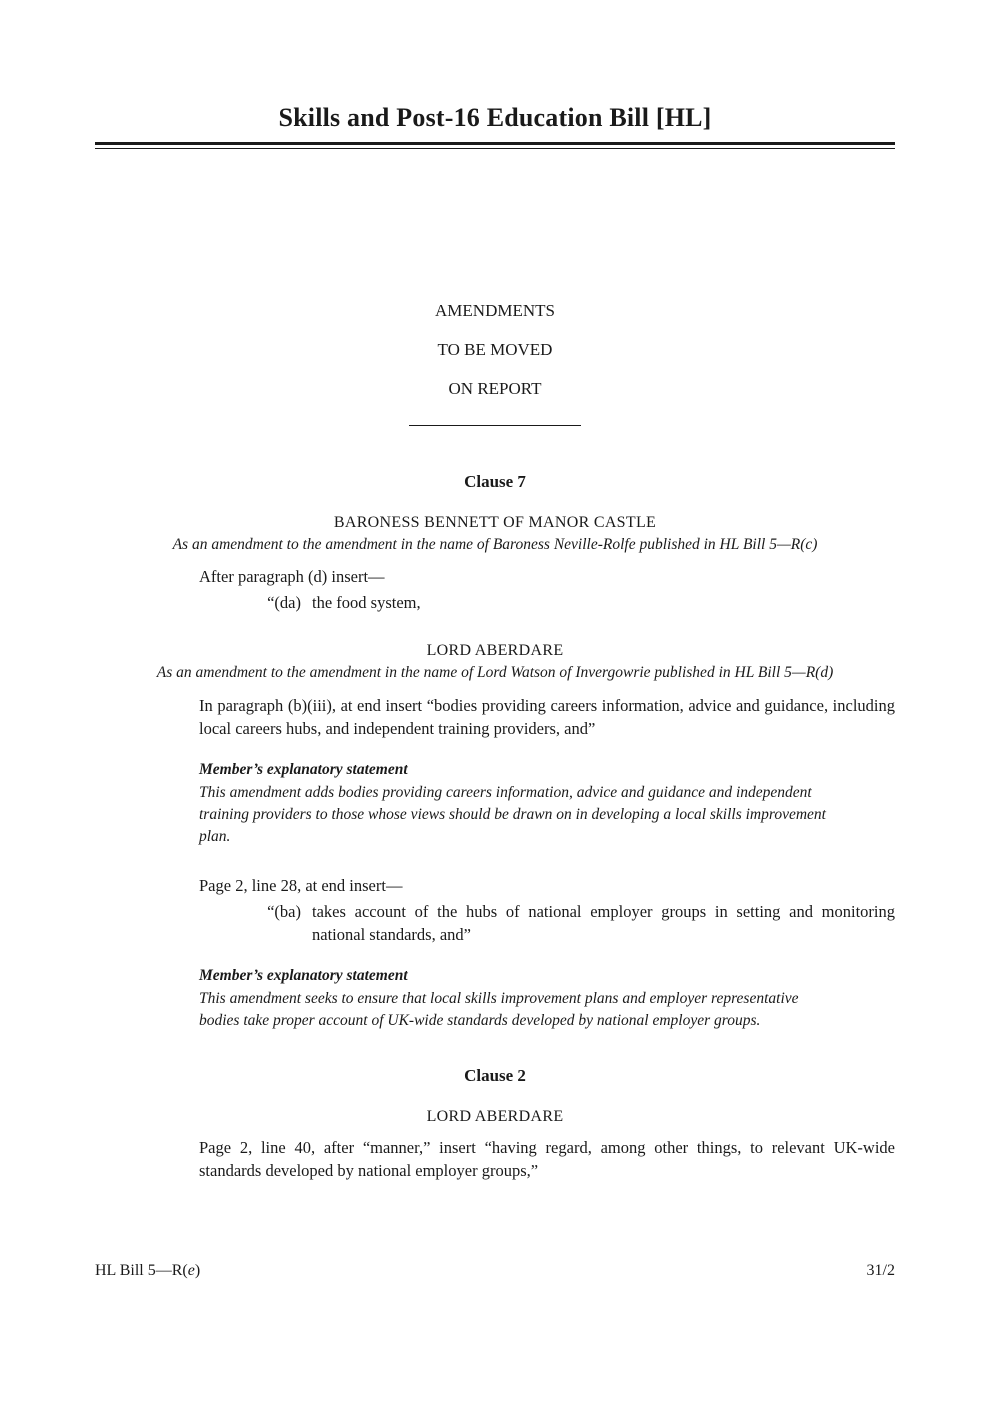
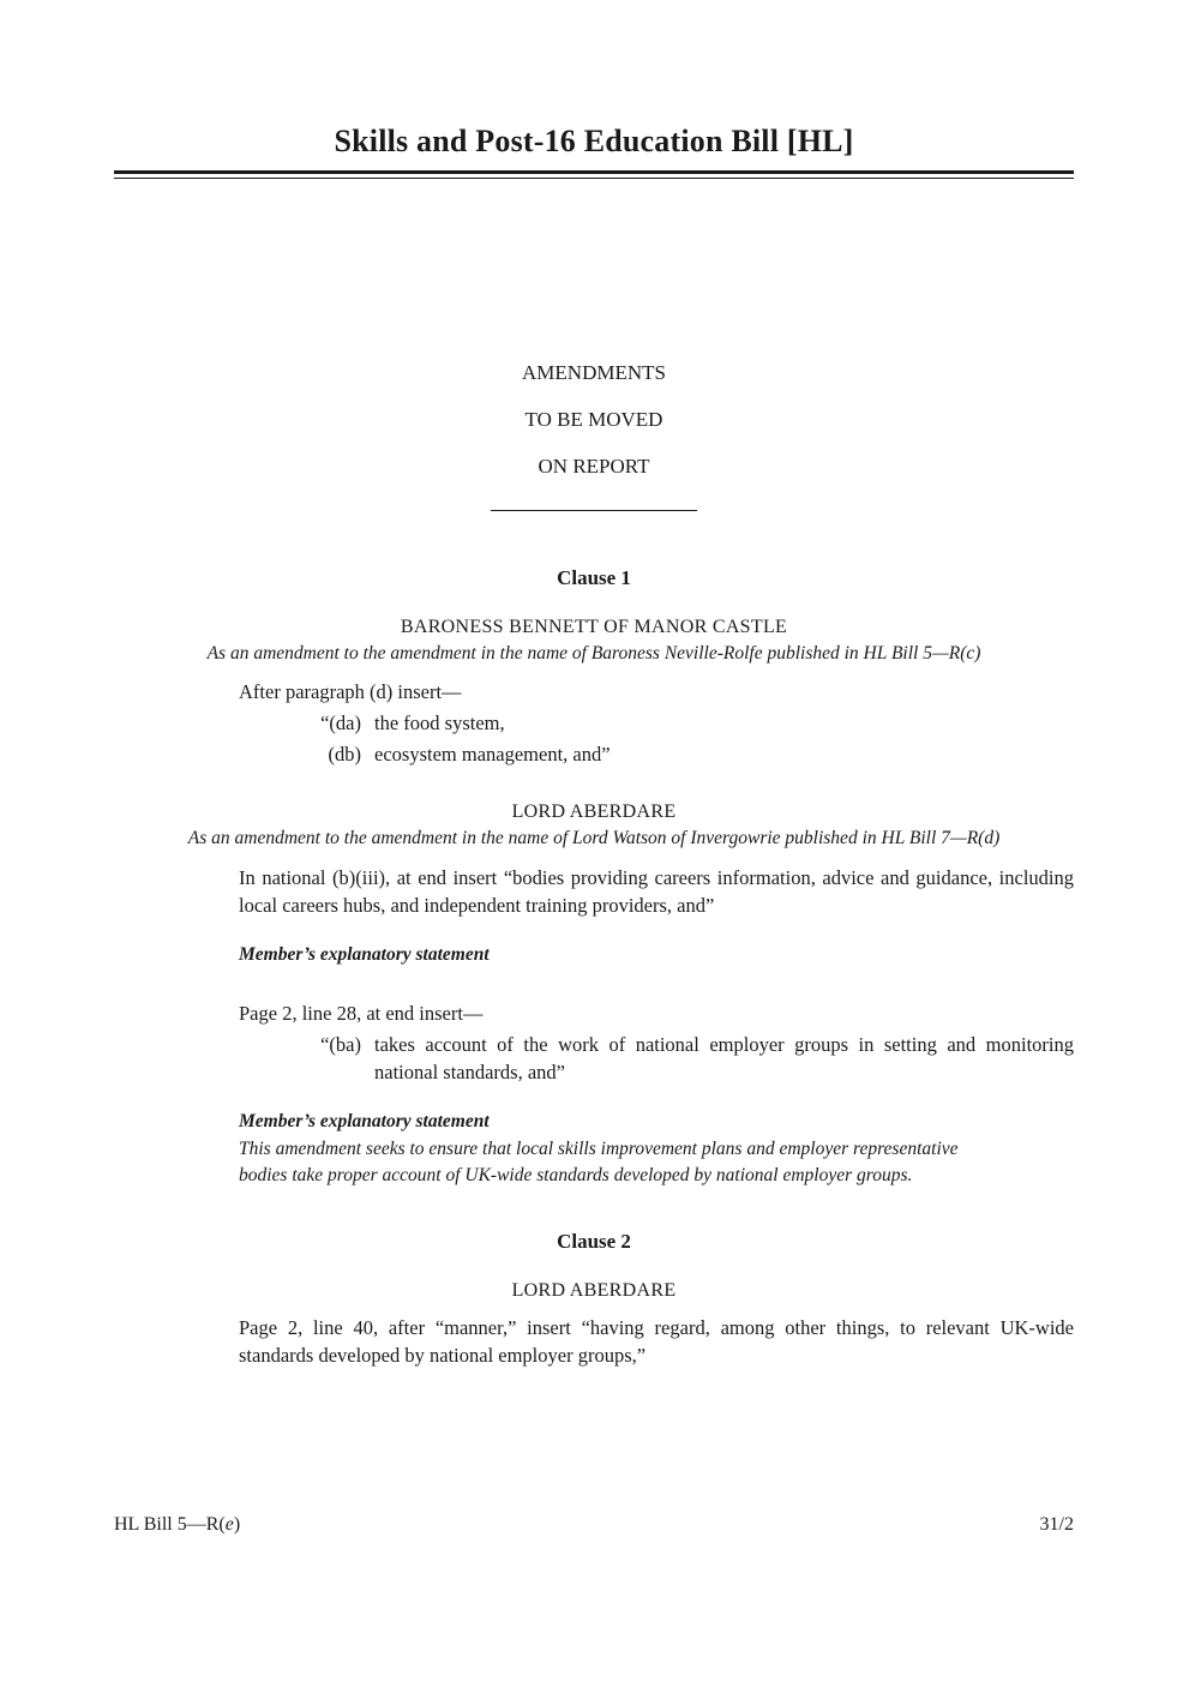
  Skills and Post-16 Education Bill [HL]
  AMENDMENTS
  TO BE MOVED
  ON REPORT
- Clause 7
+ Clause 1
  BARONESS BENNETT OF MANOR CASTLE
  As an amendment to the amendment in the name of Baroness Neville-Rolfe published in HL Bill 5—R(c)
  After paragraph (d) insert—
  “(da)
  the food system,
+ (db)
+ ecosystem management, and”
  LORD ABERDARE
- As an amendment to the amendment in the name of Lord Watson of Invergowrie published in HL Bill 5—R(d)
+ As an amendment to the amendment in the name of Lord Watson of Invergowrie published in HL Bill 7—R(d)
- In paragraph (b)(iii), at end insert “bodies providing careers information, advice and guidance, including local careers hubs, and independent training providers, and”
+ In national (b)(iii), at end insert “bodies providing careers information, advice and guidance, including local careers hubs, and independent training providers, and”
  Member’s explanatory statement
- This amendment adds bodies providing careers information, advice and guidance and independent training providers to those whose views should be drawn on in developing a local skills improvement plan.
  Page 2, line 28, at end insert—
  “(ba)
- takes account of the hubs of national employer groups in setting and monitoring national standards, and”
+ takes account of the work of national employer groups in setting and monitoring national standards, and”
  Member’s explanatory statement
  This amendment seeks to ensure that local skills improvement plans and employer representative bodies take proper account of UK-wide standards developed by national employer groups.
  Clause 2
  LORD ABERDARE
  Page 2, line 40, after “manner,” insert “having regard, among other things, to relevant UK-wide standards developed by national employer groups,”
  HL Bill 5—R(e)
  31/2
